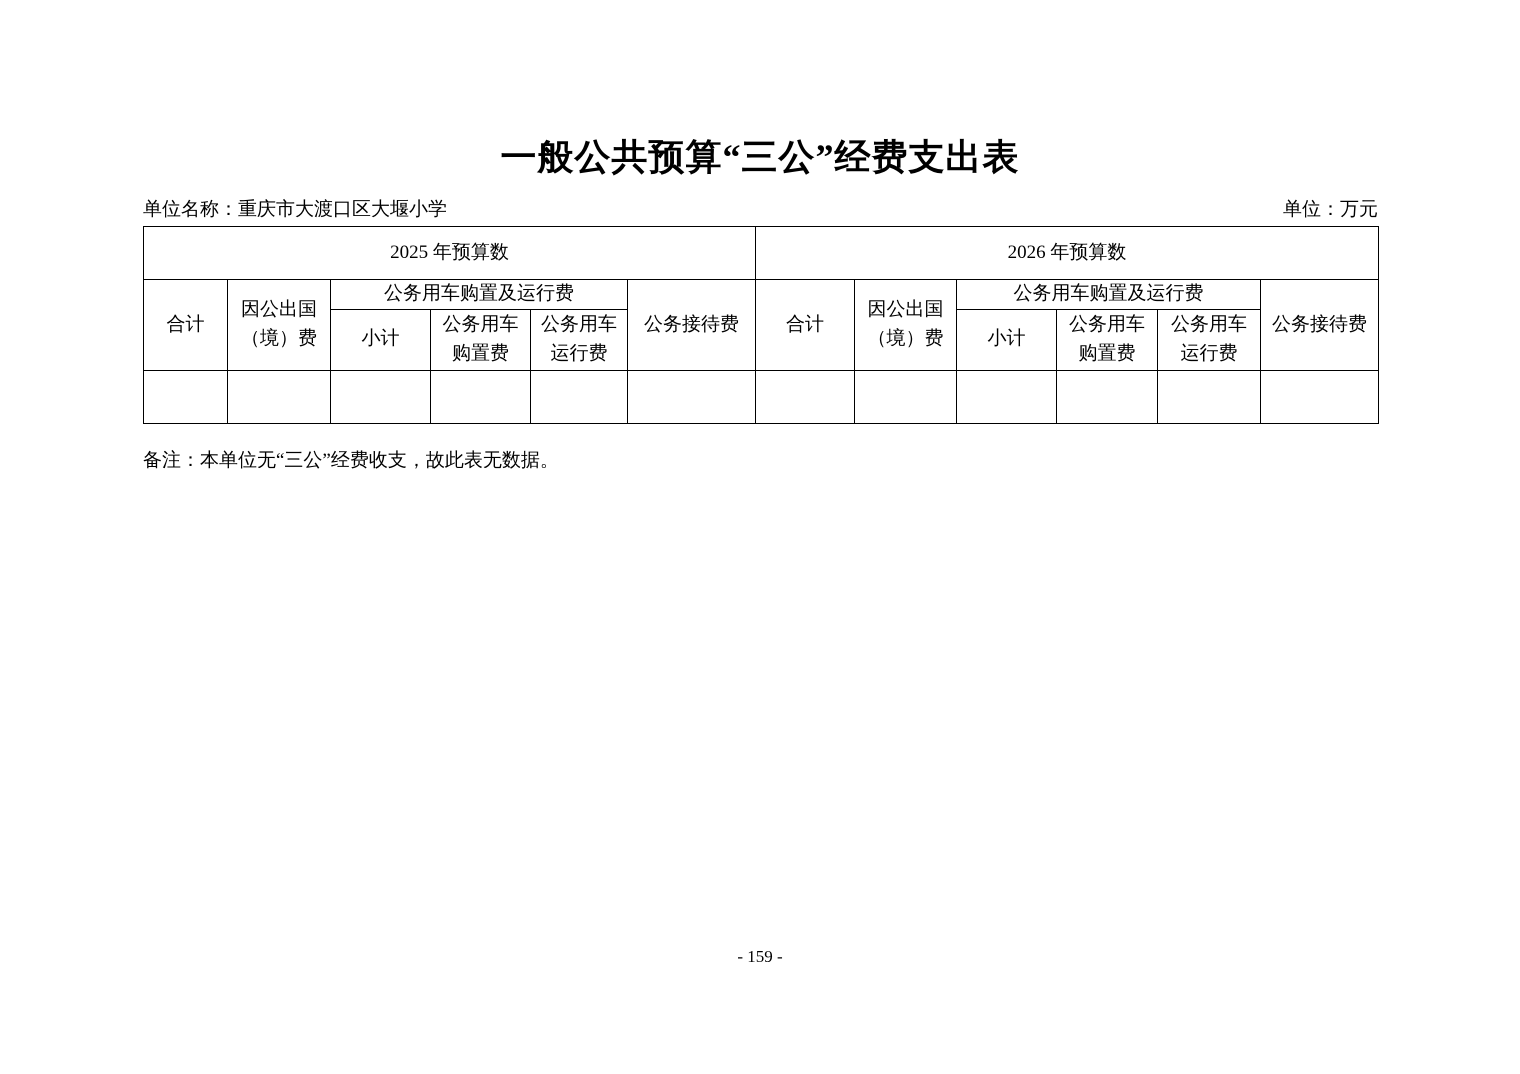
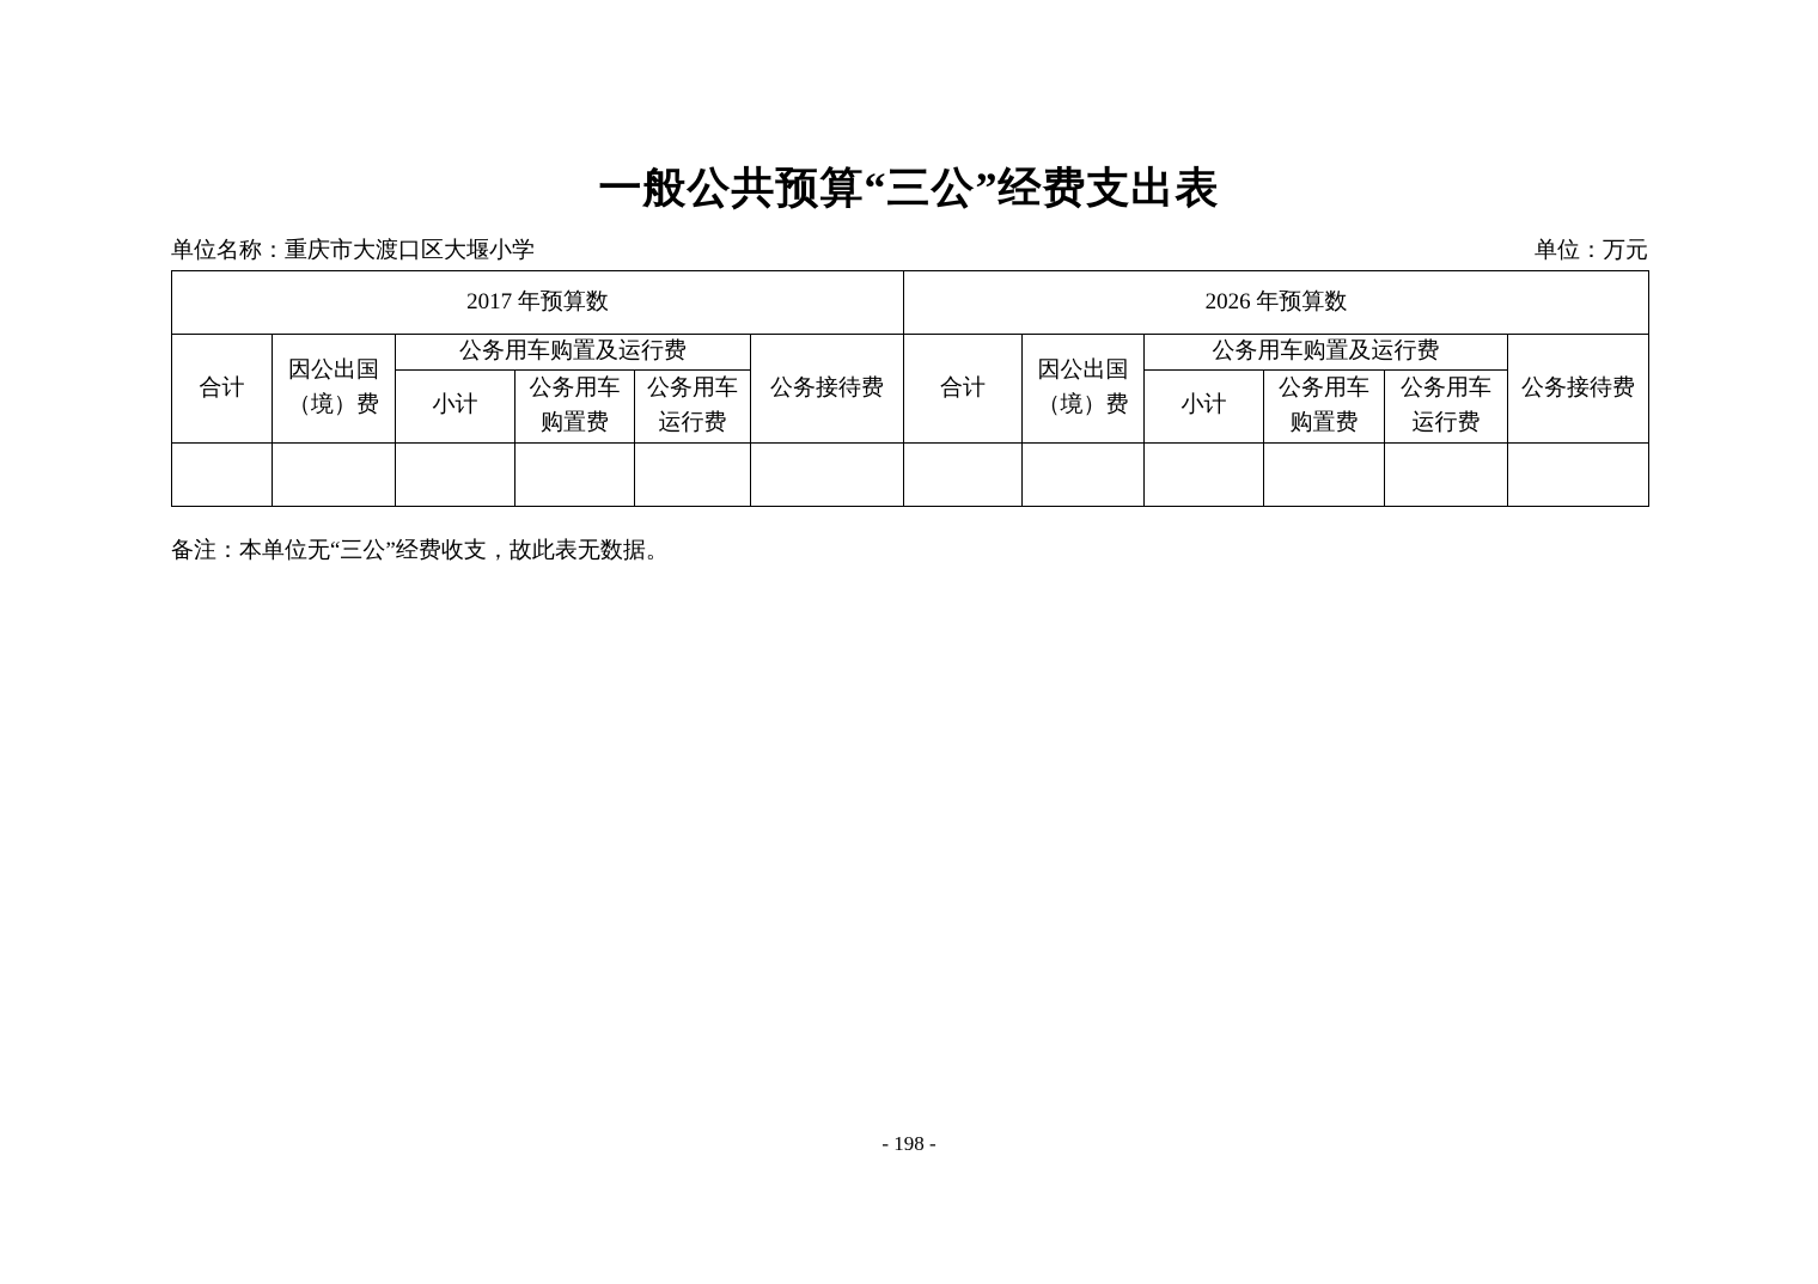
  一般公共预算“三公”经费支出表
  单位名称：重庆市大渡口区大堰小学
  单位：万元
- 2025 年预算数	2026 年预算数
+ 2017 年预算数	2026 年预算数
  合计	因公出国 （境）费	公务用车购置及运行费	公务接待费	合计	因公出国 （境）费	公务用车购置及运行费	公务接待费
  小计	公务用车 购置费	公务用车 运行费	小计	公务用车 购置费	公务用车 运行费
  备注：本单位无“三公”经费收支，故此表无数据。
- - 159 -
+ - 198 -
